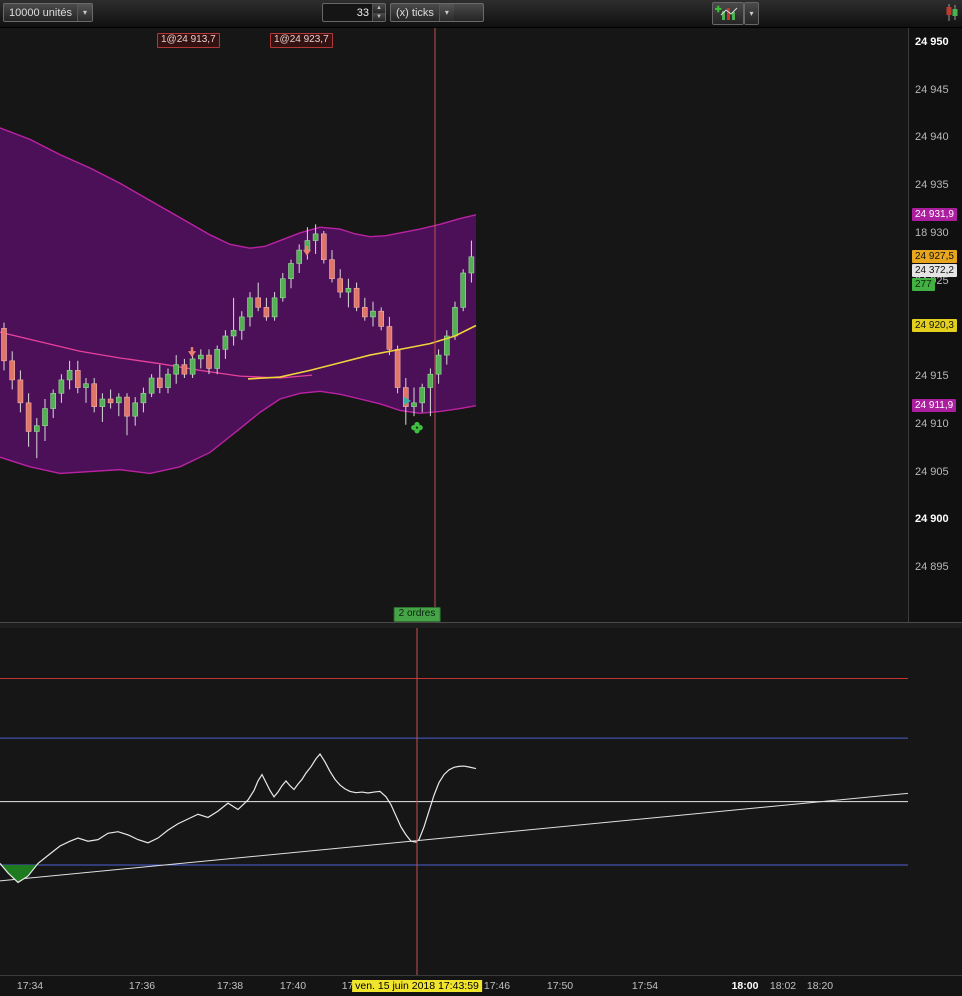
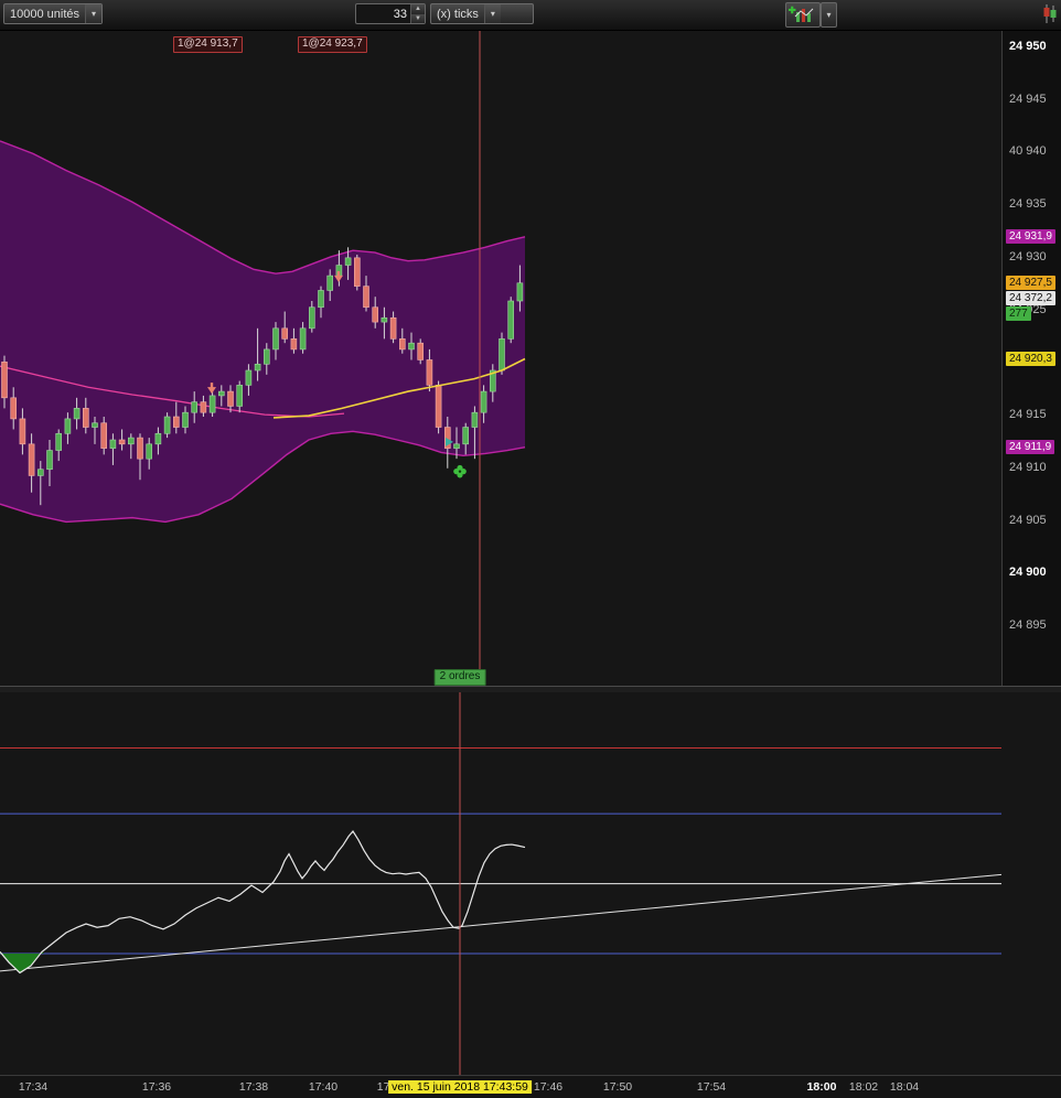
  10000 unités
  ▾
  33
  (x) ticks
  ▾
  ▾
  1@24 913,7
  1@24 923,7
  2 ordres
  24 950
  24 945
- 24 940
+ 40 940
  24 935
- 18 930
+ 24 930
  24 915
  24 910
  24 905
  24 900
  24 895
  24 931,9
  24 927,5
  24 372,2
  277
  24 920,3
  24 911,9
  17:34
  17:36
  17:38
  17:40
  17:46
  17:50
  17:54
  18:00
  18:02
- 18:20
+ 18:04
  ven. 15 juin 2018 17:43:59
